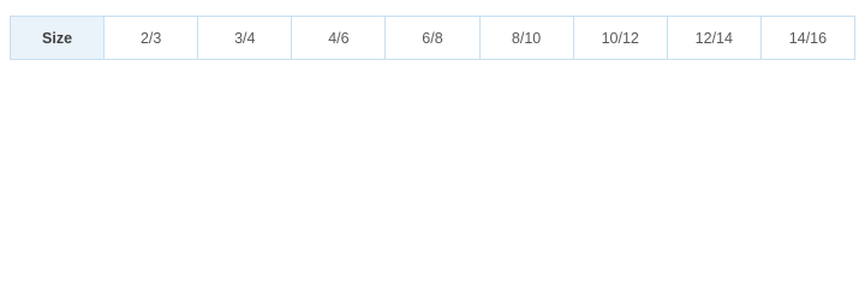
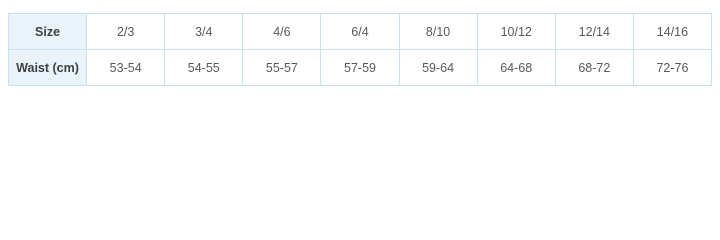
- Size	2/3	3/4	4/6	6/8	8/10	10/12	12/14	14/16
+ Size	2/3	3/4	4/6	6/4	8/10	10/12	12/14	14/16
+ Waist (cm)	53-54	54-55	55-57	57-59	59-64	64-68	68-72	72-76
